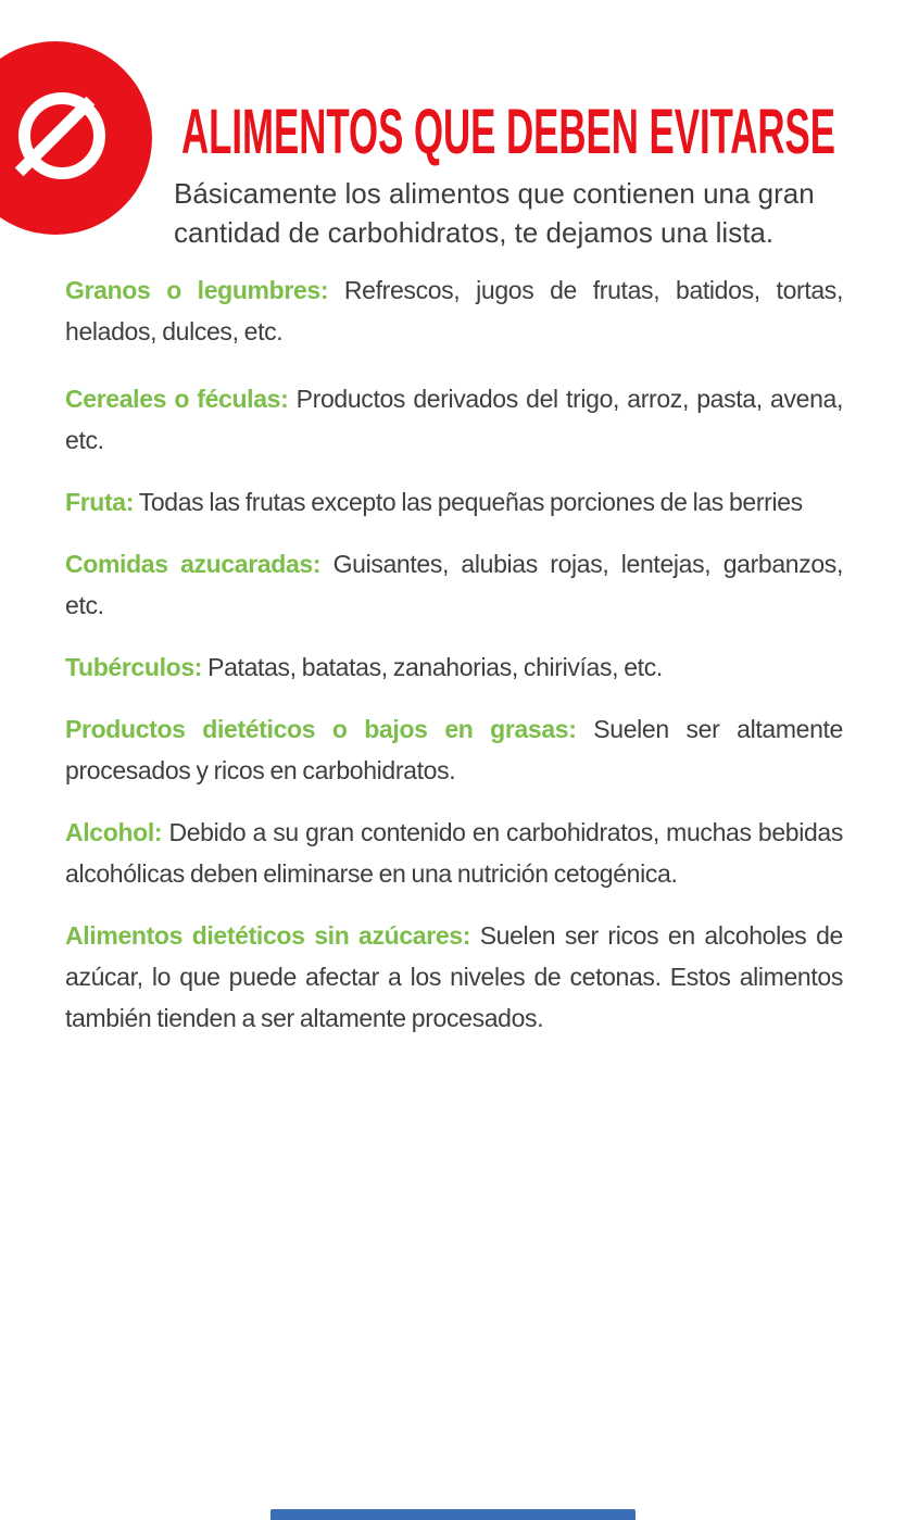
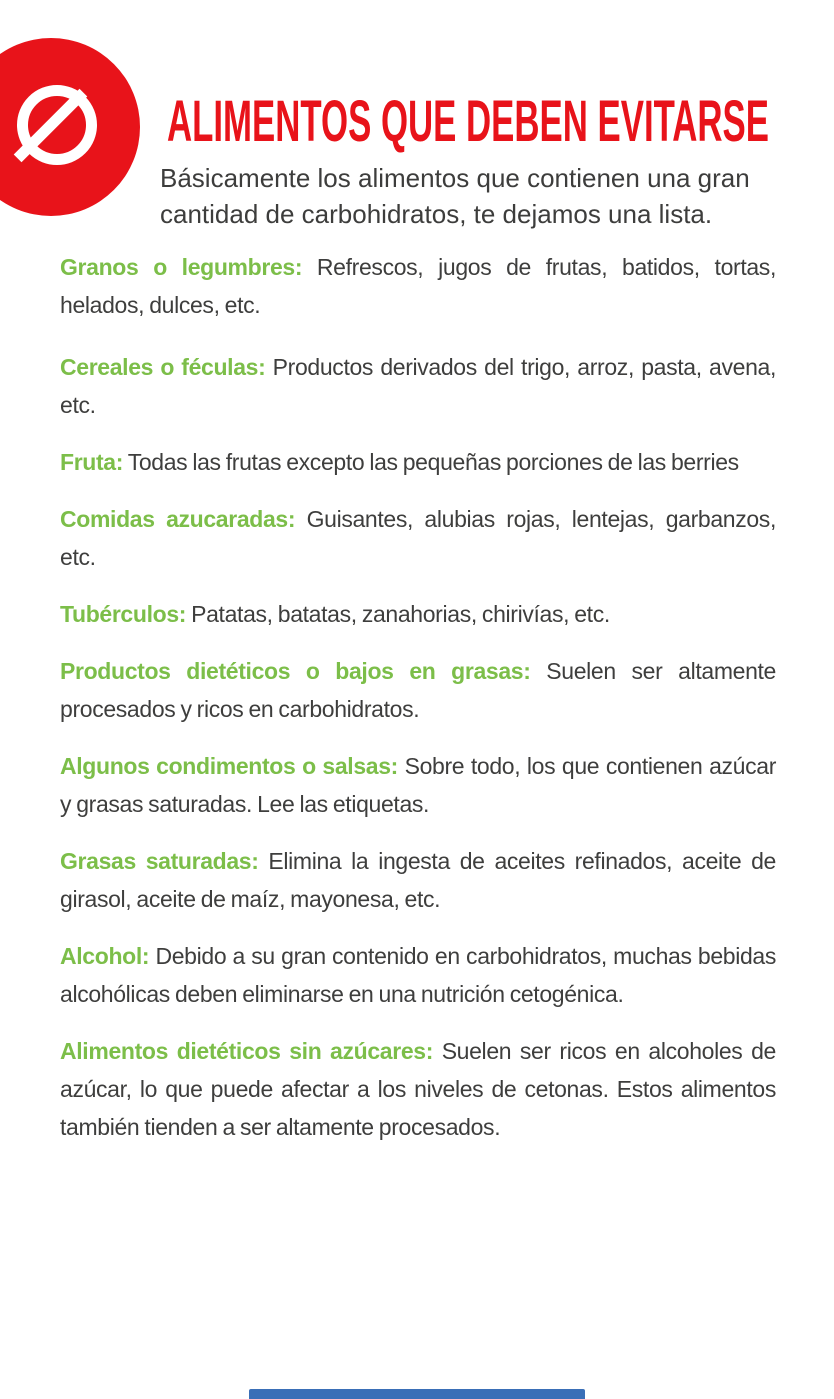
  ALIMENTOS QUE DEBEN EVITARSE
  Básicamente los alimentos que contienen una gran cantidad de carbohidratos, te dejamos una lista.
  Granos o legumbres: Refrescos, jugos de frutas, batidos, tortas, helados, dulces, etc.
  Cereales o féculas: Productos derivados del trigo, arroz, pasta, avena, etc.
  Fruta: Todas las frutas excepto las pequeñas porciones de las berries
  Comidas azucaradas: Guisantes, alubias rojas, lentejas, garbanzos, etc.
  Tubérculos: Patatas, batatas, zanahorias, chirivías, etc.
  Productos dietéticos o bajos en grasas: Suelen ser altamente procesados y ricos en carbohidratos.
+ Algunos condimentos o salsas: Sobre todo, los que contienen azúcar y grasas saturadas. Lee las etiquetas.
+ Grasas saturadas: Elimina la ingesta de aceites refinados, aceite de girasol, aceite de maíz, mayonesa, etc.
  Alcohol: Debido a su gran contenido en carbohidratos, muchas bebidas alcohólicas deben eliminarse en una nutrición cetogénica.
  Alimentos dietéticos sin azúcares: Suelen ser ricos en alcoholes de azúcar, lo que puede afectar a los niveles de cetonas. Estos alimentos también tienden a ser altamente procesados.
